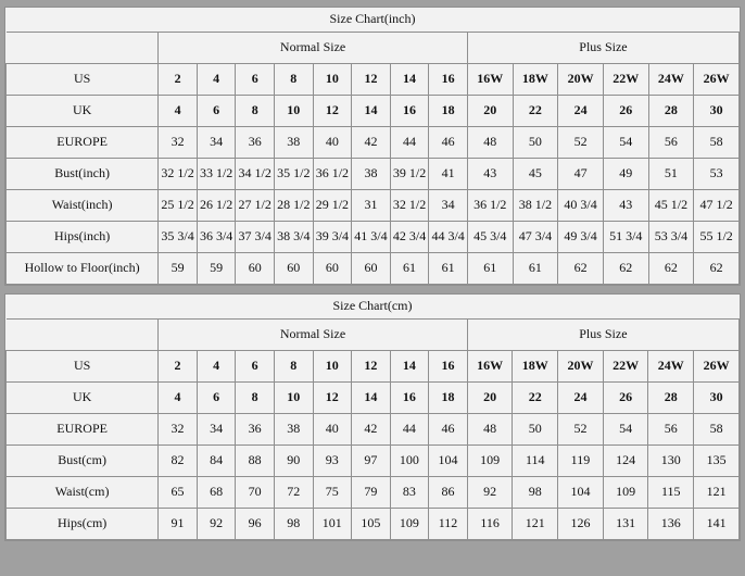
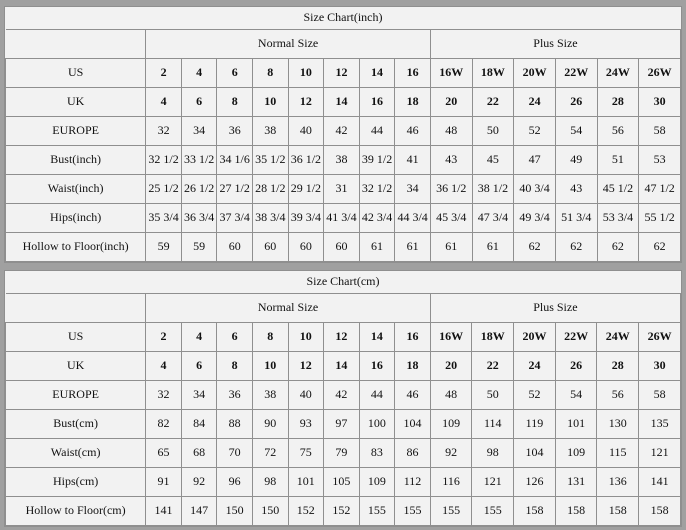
  Size Chart(inch)
  	Normal Size	Plus Size
  US	2	4	6	8	10	12	14	16	16W	18W	20W	22W	24W	26W
  UK	4	6	8	10	12	14	16	18	20	22	24	26	28	30
  EUROPE	32	34	36	38	40	42	44	46	48	50	52	54	56	58
- Bust(inch)	32 1/2	33 1/2	34 1/2	35 1/2	36 1/2	38	39 1/2	41	43	45	47	49	51	53
+ Bust(inch)	32 1/2	33 1/2	34 1/6	35 1/2	36 1/2	38	39 1/2	41	43	45	47	49	51	53
  Waist(inch)	25 1/2	26 1/2	27 1/2	28 1/2	29 1/2	31	32 1/2	34	36 1/2	38 1/2	40 3/4	43	45 1/2	47 1/2
  Hips(inch)	35 3/4	36 3/4	37 3/4	38 3/4	39 3/4	41 3/4	42 3/4	44 3/4	45 3/4	47 3/4	49 3/4	51 3/4	53 3/4	55 1/2
  Hollow to Floor(inch)	59	59	60	60	60	60	61	61	61	61	62	62	62	62
  Size Chart(cm)
  	Normal Size	Plus Size
  US	2	4	6	8	10	12	14	16	16W	18W	20W	22W	24W	26W
  UK	4	6	8	10	12	14	16	18	20	22	24	26	28	30
  EUROPE	32	34	36	38	40	42	44	46	48	50	52	54	56	58
- Bust(cm)	82	84	88	90	93	97	100	104	109	114	119	124	130	135
+ Bust(cm)	82	84	88	90	93	97	100	104	109	114	119	101	130	135
  Waist(cm)	65	68	70	72	75	79	83	86	92	98	104	109	115	121
  Hips(cm)	91	92	96	98	101	105	109	112	116	121	126	131	136	141
+ Hollow to Floor(cm)	141	147	150	150	152	152	155	155	155	155	158	158	158	158
